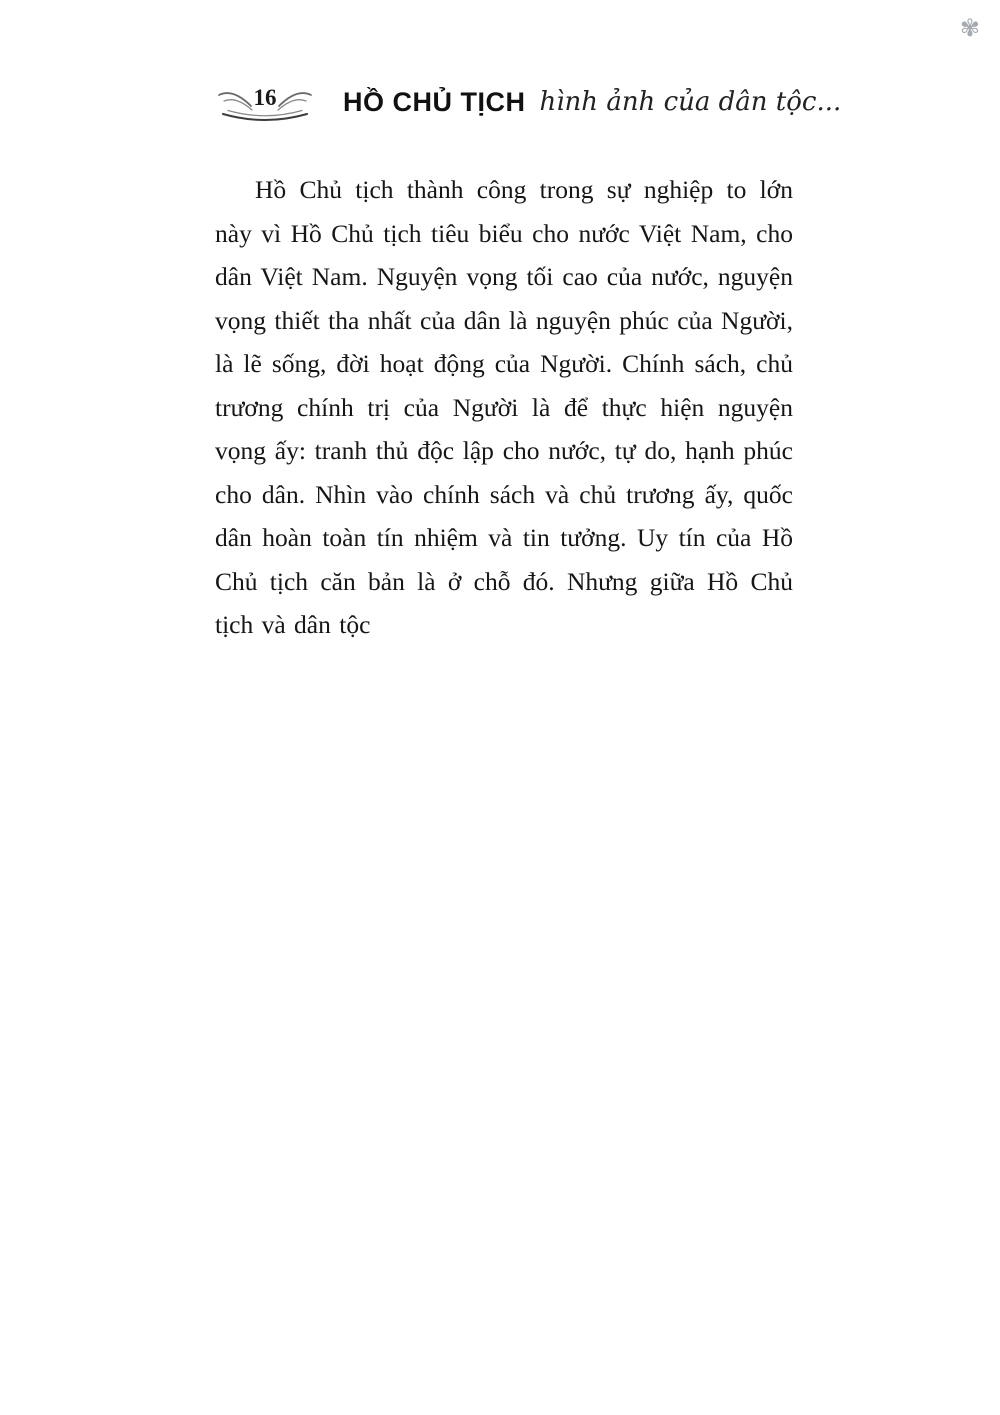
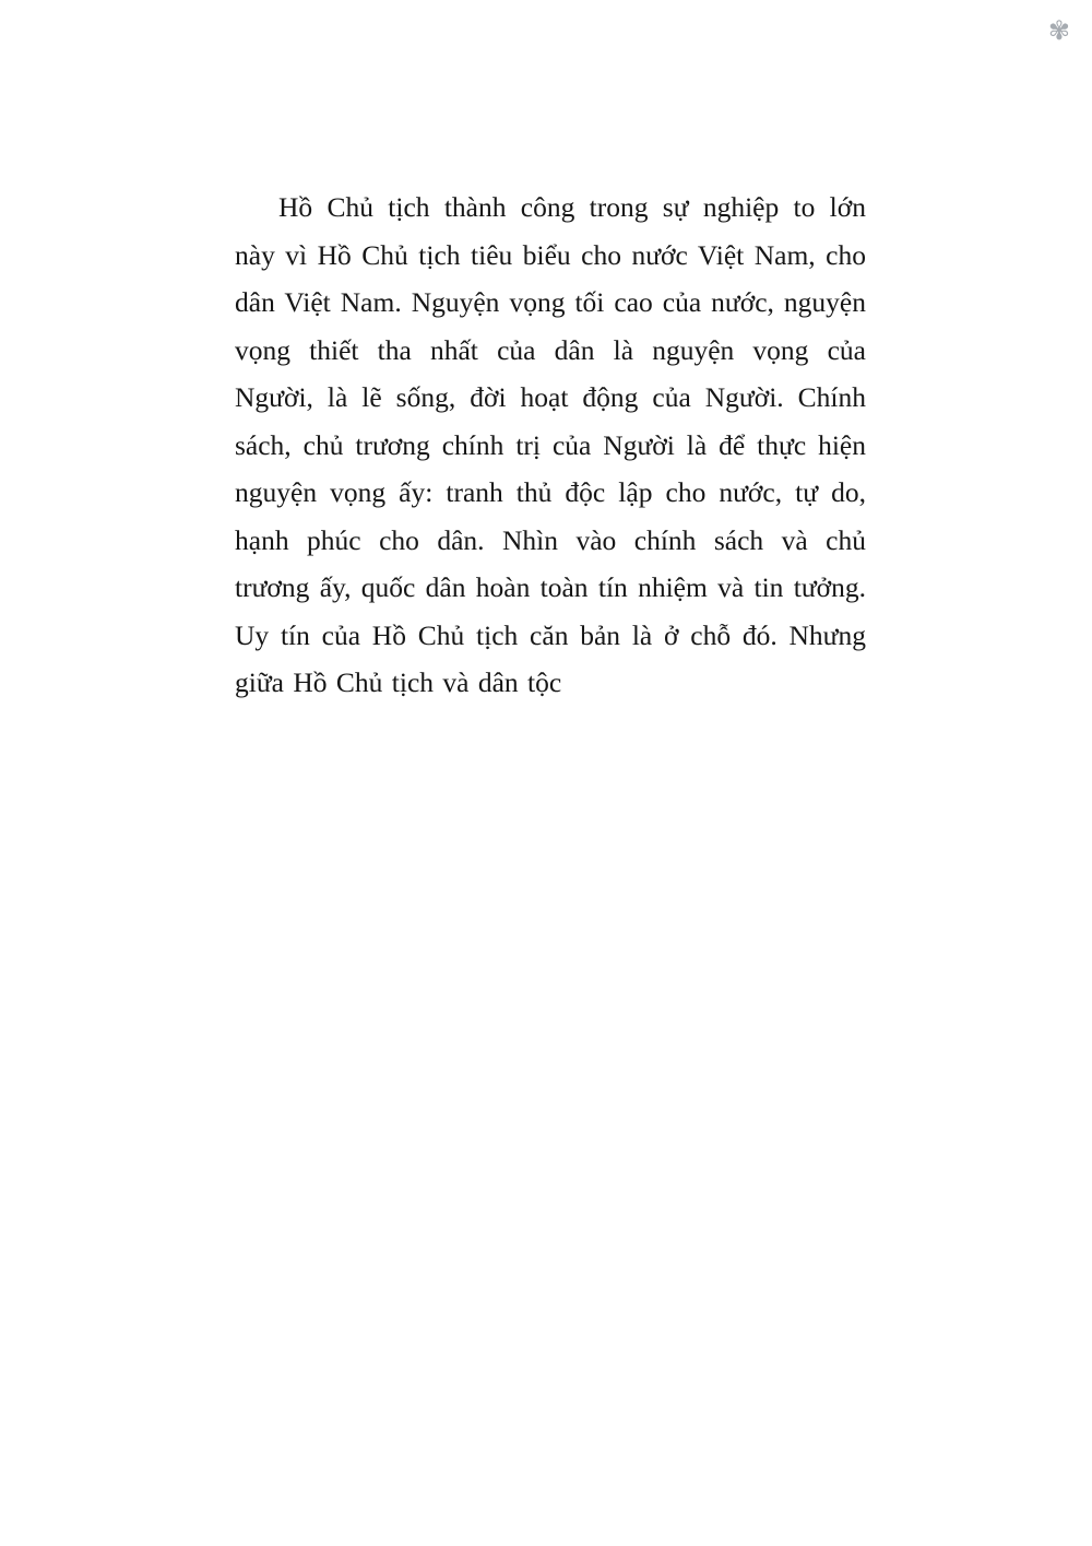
  ✾
- 16
- HỒ CHỦ TỊCH
- hình ảnh của dân tộc...
- Hồ Chủ tịch thành công trong sự nghiệp to lớn này vì Hồ Chủ tịch tiêu biểu cho nước Việt Nam, cho dân Việt Nam. Nguyện vọng tối cao của nước, nguyện vọng thiết tha nhất của dân là nguyện phúc của Người, là lẽ sống, đời hoạt động của Người. Chính sách, chủ trương chính trị của Người là để thực hiện nguyện vọng ấy: tranh thủ độc lập cho nước, tự do, hạnh phúc cho dân. Nhìn vào chính sách và chủ trương ấy, quốc dân hoàn toàn tín nhiệm và tin tưởng. Uy tín của Hồ Chủ tịch căn bản là ở chỗ đó. Nhưng giữa Hồ Chủ tịch và dân tộc
+ Hồ Chủ tịch thành công trong sự nghiệp to lớn này vì Hồ Chủ tịch tiêu biểu cho nước Việt Nam, cho dân Việt Nam. Nguyện vọng tối cao của nước, nguyện vọng thiết tha nhất của dân là nguyện vọng của Người, là lẽ sống, đời hoạt động của Người. Chính sách, chủ trương chính trị của Người là để thực hiện nguyện vọng ấy: tranh thủ độc lập cho nước, tự do, hạnh phúc cho dân. Nhìn vào chính sách và chủ trương ấy, quốc dân hoàn toàn tín nhiệm và tin tưởng. Uy tín của Hồ Chủ tịch căn bản là ở chỗ đó. Nhưng giữa Hồ Chủ tịch và dân tộc
